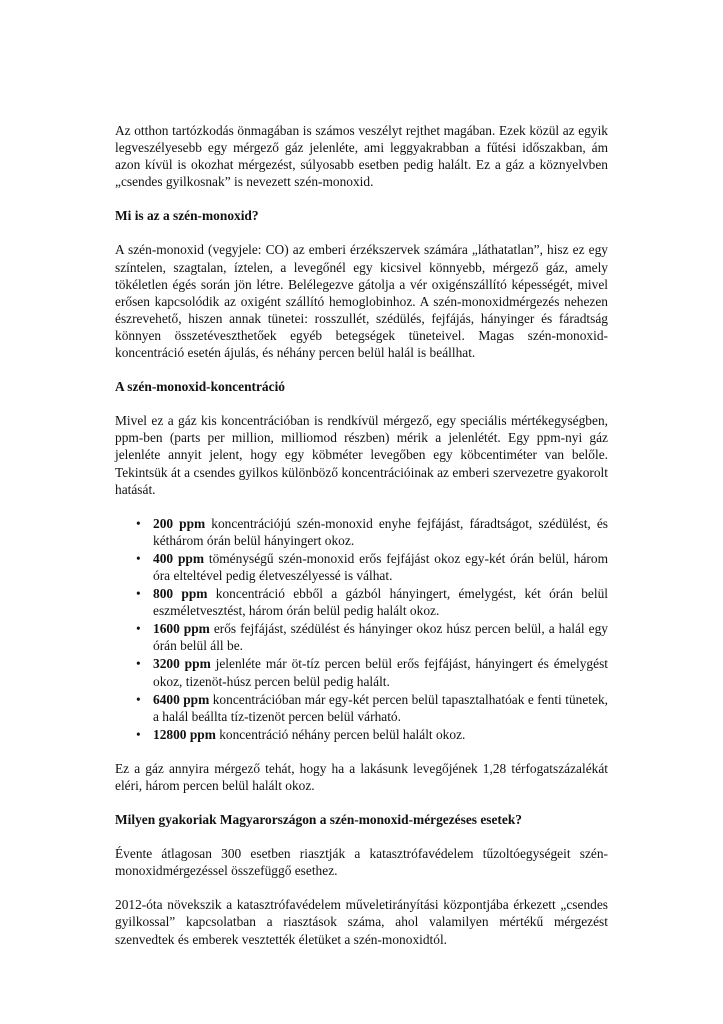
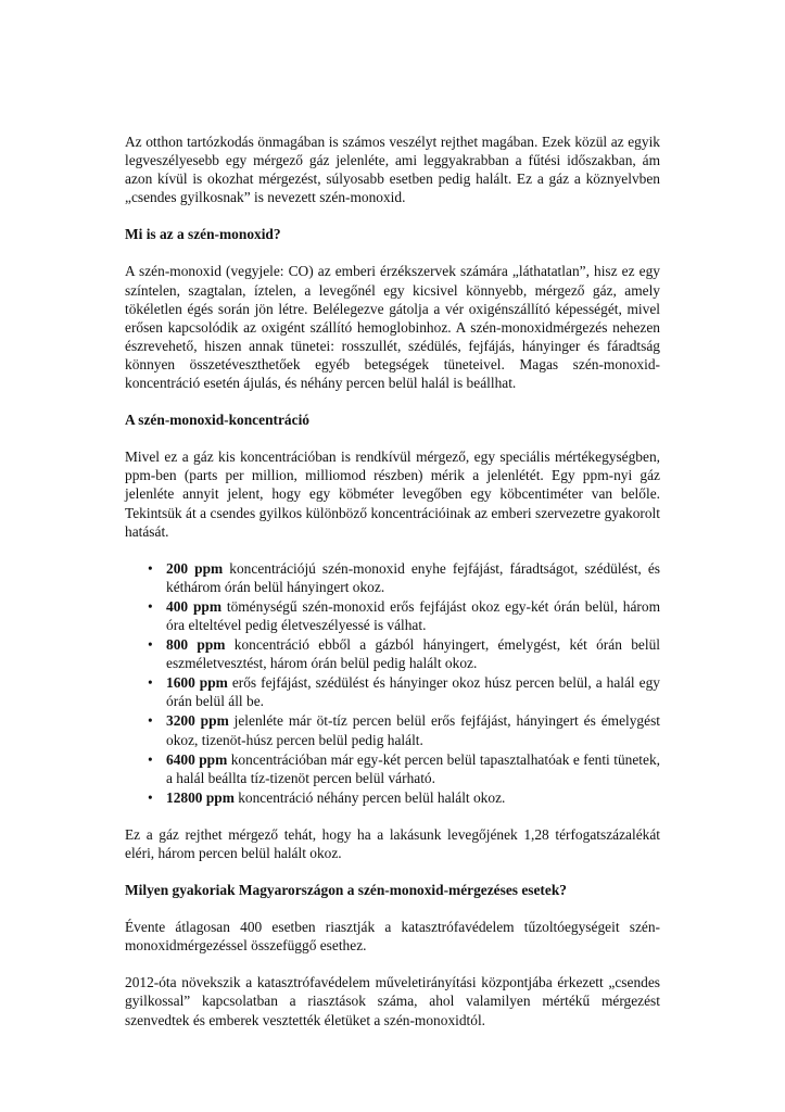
  Az otthon tartózkodás önmagában is számos veszélyt rejthet magában. Ezek közül az egyik legveszélyesebb egy mérgező gáz jelenléte, ami leggyakrabban a fűtési időszakban, ám azon kívül is okozhat mérgezést, súlyosabb esetben pedig halált. Ez a gáz a köznyelvben „csendes gyilkosnak” is nevezett szén-monoxid.
  Mi is az a szén-monoxid?
  A szén-monoxid (vegyjele: CO) az emberi érzékszervek számára „láthatatlan”, hisz ez egy színtelen, szagtalan, íztelen, a levegőnél egy kicsivel könnyebb, mérgező gáz, amely tökéletlen égés során jön létre. Belélegezve gátolja a vér oxigénszállító képességét, mivel erősen kapcsolódik az oxigént szállító hemoglobinhoz. A szén-monoxidmérgezés nehezen észrevehető, hiszen annak tünetei: rosszullét, szédülés, fejfájás, hányinger és fáradtság könnyen összetéveszthetőek egyéb betegségek tüneteivel. Magas szén-monoxid-koncentráció esetén ájulás, és néhány percen belül halál is beállhat.
  A szén-monoxid-koncentráció
  Mivel ez a gáz kis koncentrációban is rendkívül mérgező, egy speciális mértékegységben, ppm-ben (parts per million, milliomod részben) mérik a jelenlétét. Egy ppm-nyi gáz jelenléte annyit jelent, hogy egy köbméter levegőben egy köbcentiméter van belőle. Tekintsük át a csendes gyilkos különböző koncentrációinak az emberi szervezetre gyakorolt hatását.
  •
  200 ppm koncentrációjú szén-monoxid enyhe fejfájást, fáradtságot, szédülést, és kéthárom órán belül hányingert okoz.
  •
  400 ppm töménységű szén-monoxid erős fejfájást okoz egy-két órán belül, három óra elteltével pedig életveszélyessé is válhat.
  •
  800 ppm koncentráció ebből a gázból hányingert, émelygést, két órán belül eszméletvesztést, három órán belül pedig halált okoz.
  •
  1600 ppm erős fejfájást, szédülést és hányinger okoz húsz percen belül, a halál egy órán belül áll be.
  •
  3200 ppm jelenléte már öt-tíz percen belül erős fejfájást, hányingert és émelygést okoz, tizenöt-húsz percen belül pedig halált.
  •
  6400 ppm koncentrációban már egy-két percen belül tapasztalhatóak e fenti tünetek, a halál beállta tíz-tizenöt percen belül várható.
  •
  12800 ppm koncentráció néhány percen belül halált okoz.
- Ez a gáz annyira mérgező tehát, hogy ha a lakásunk levegőjének 1,28 térfogatszázalékát eléri, három percen belül halált okoz.
+ Ez a gáz rejthet mérgező tehát, hogy ha a lakásunk levegőjének 1,28 térfogatszázalékát eléri, három percen belül halált okoz.
  Milyen gyakoriak Magyarországon a szén-monoxid-mérgezéses esetek?
- Évente átlagosan 300 esetben riasztják a katasztrófavédelem tűzoltóegységeit szén-monoxidmérgezéssel összefüggő esethez.
+ Évente átlagosan 400 esetben riasztják a katasztrófavédelem tűzoltóegységeit szén-monoxidmérgezéssel összefüggő esethez.
  2012-óta növekszik a katasztrófavédelem műveletirányítási központjába érkezett „csendes gyilkossal” kapcsolatban a riasztások száma, ahol valamilyen mértékű mérgezést szenvedtek és emberek vesztették életüket a szén-monoxidtól.
